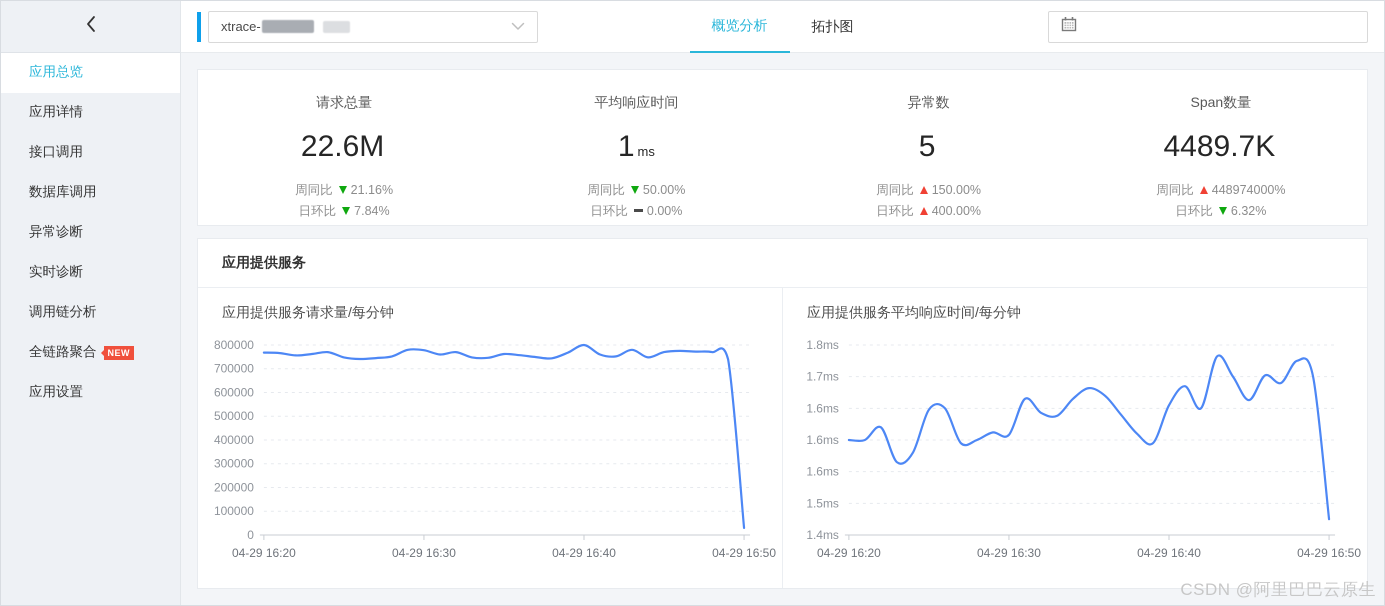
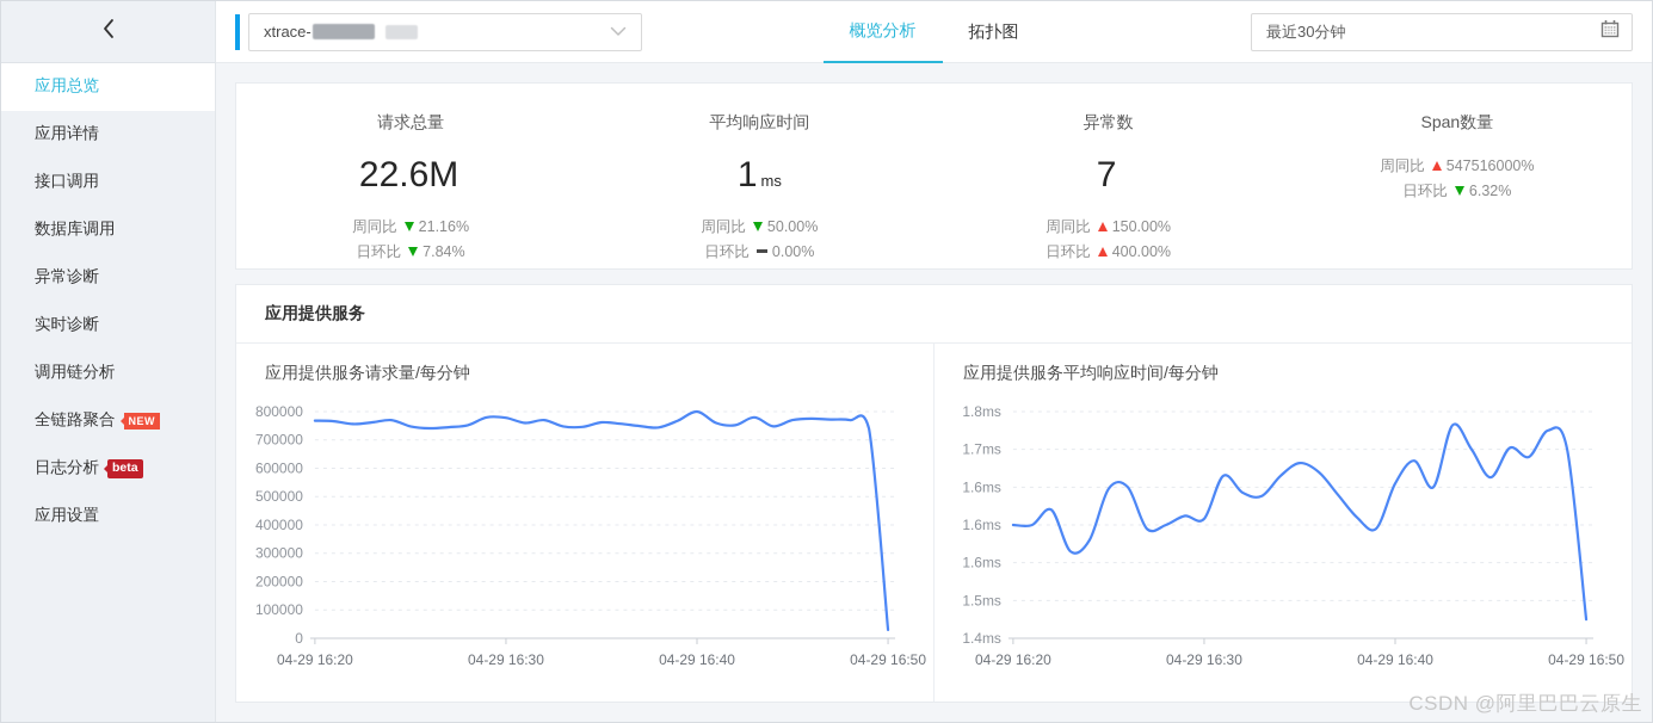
  应用总览
  应用详情
  接口调用
  数据库调用
  异常诊断
  实时诊断
  调用链分析
  全链路聚合
  NEW
+ 日志分析
+ beta
  应用设置
  xtrace-
  概览分析
  拓扑图
+ 最近30分钟
  请求总量
  22.6M
  周同比 21.16%
  日环比 7.84%
  平均响应时间
  1 ms
  周同比 50.00%
  日环比 0.00%
  异常数
- 5
+ 7
  周同比 150.00%
  日环比 400.00%
  Span数量
- 4489.7K
- 周同比 448974000%
+ 周同比 547516000%
  日环比 6.32%
  应用提供服务
  应用提供服务请求量/每分钟
  800000
  700000
  600000
  500000
  400000
  300000
  200000
  100000
  0
  04-29 16:20
  04-29 16:30
  04-29 16:40
  04-29 16:50
  应用提供服务平均响应时间/每分钟
  1.8ms
  1.7ms
  1.6ms
  1.6ms
  1.6ms
  1.5ms
  1.4ms
  04-29 16:20
  04-29 16:30
  04-29 16:40
  04-29 16:50
  CSDN @阿里巴巴云原生
